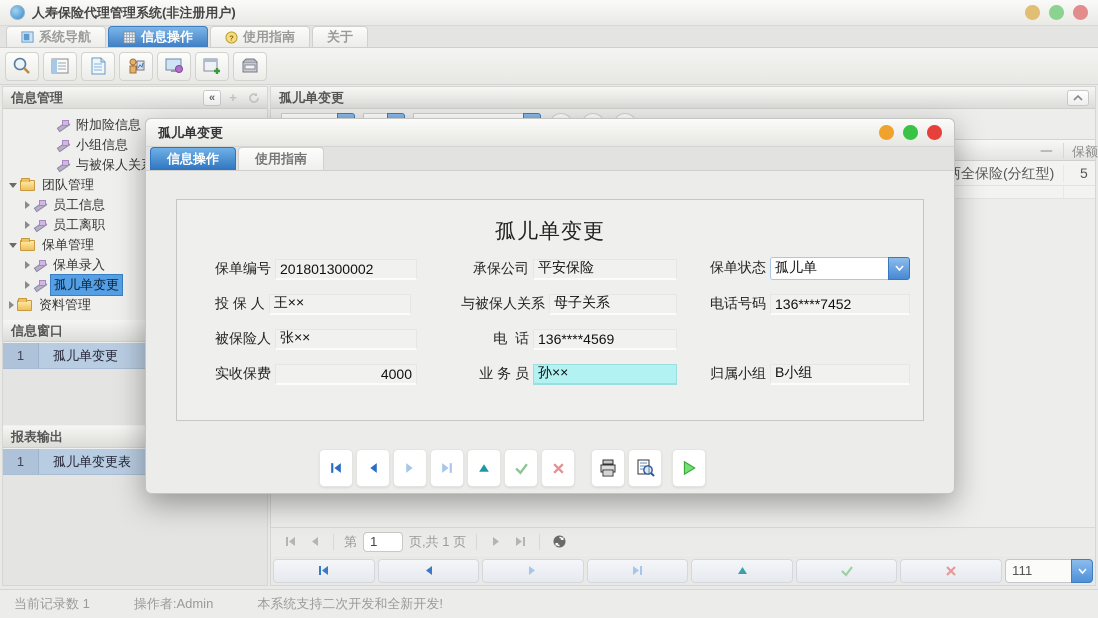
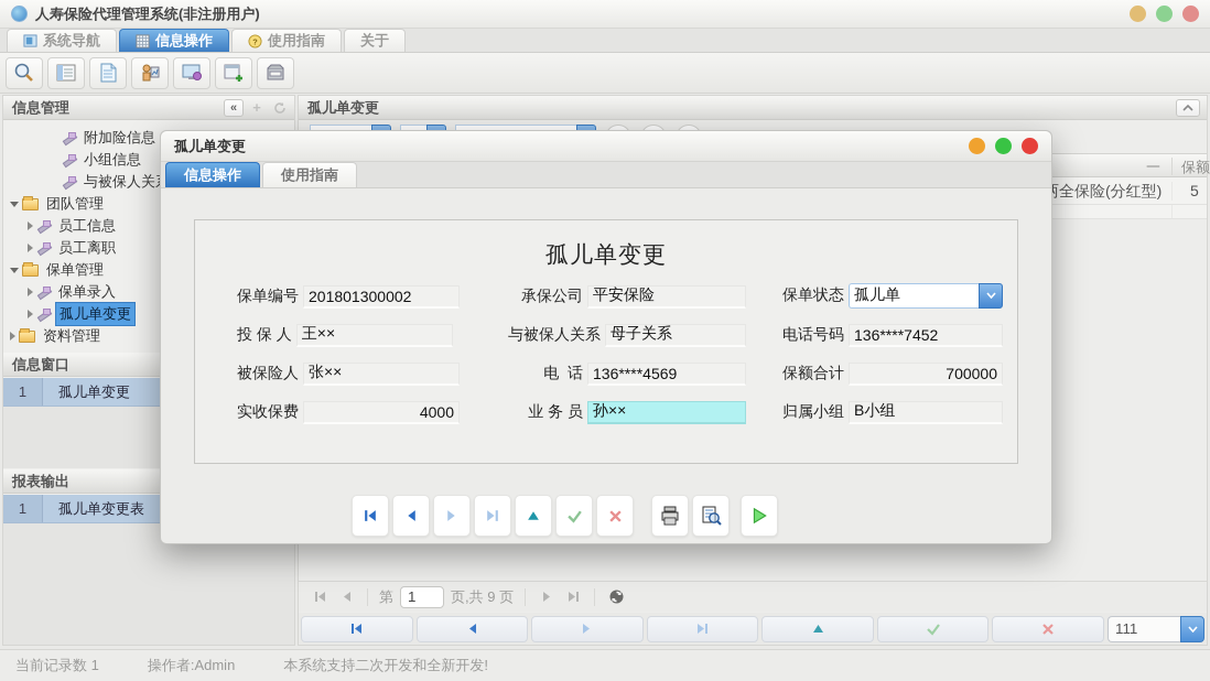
  人寿保险代理管理系统(非注册用户)
  系统导航
  信息操作
  ?
  使用指南
  关于
  信息管理
  «
  +
  附加险信息
  小组信息
  与被保人关
  团队管理
  员工信息
  员工离职
  保单管理
  保单录入
  孤儿单变更
  资料管理
  信息窗口
  1
  孤儿单变更
  报表输出
  1
  孤儿单变更表
  孤儿单变更
  一
  保额
  全保险(分红型)
  5
  第
  1
- 页,共 1 页
+ 页,共 9 页
  111
  当前记录数 1
  操作者:Admin
  本系统支持二次开发和全新开发!
  孤儿单变更
  信息操作
  使用指南
  孤儿单变更
  保单编号
  201801300002
  承保公司
  平安保险
  保单状态
  孤儿单
  投 保 人
  王××
  与被保人关系
  母子关系
  电话号码
  136****7452
  被保险人
  张××
  电 话
  136****4569
+ 保额合计
+ 700000
  实收保费
  4000
  业 务 员
  孙××
  归属小组
  B小组
